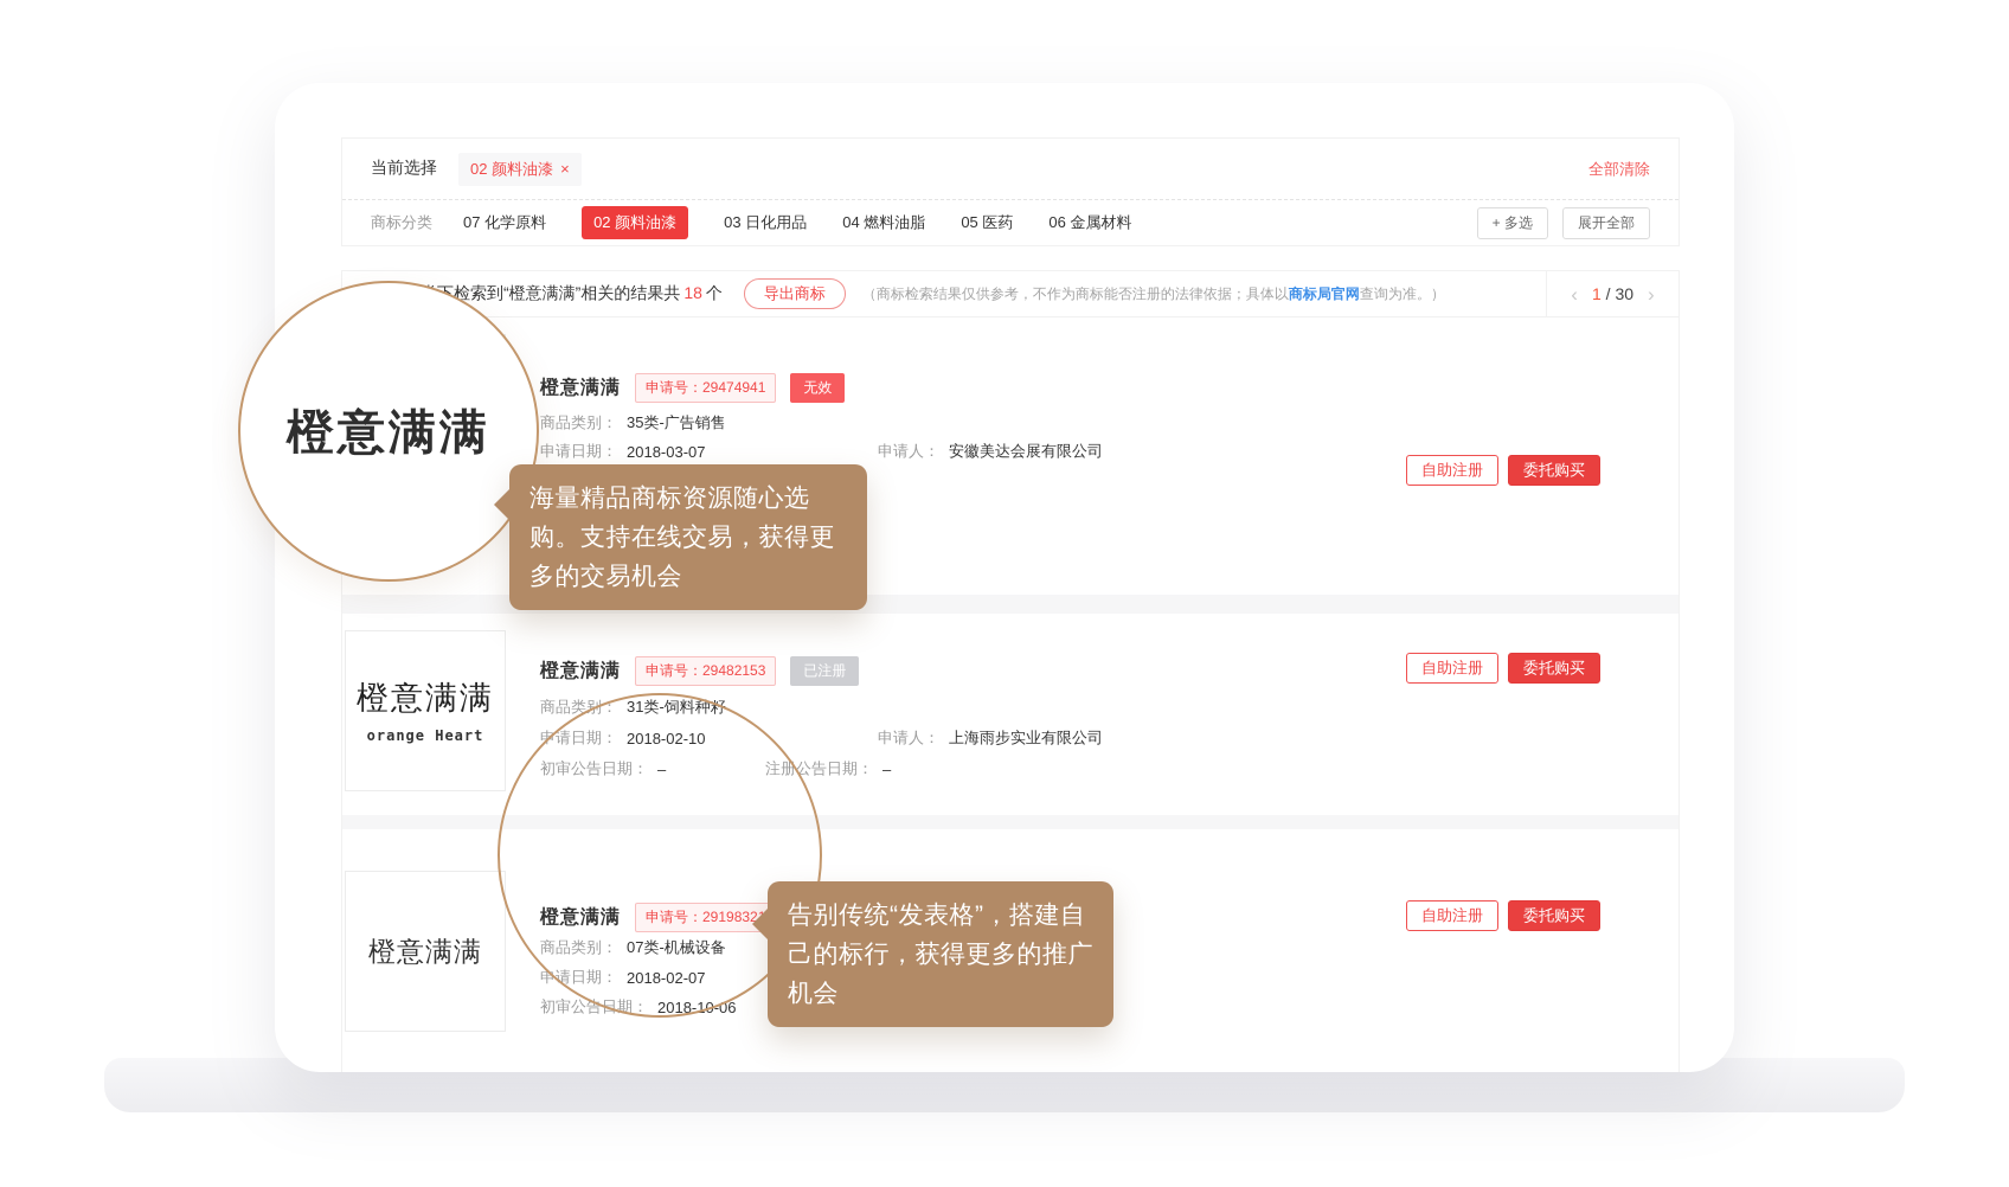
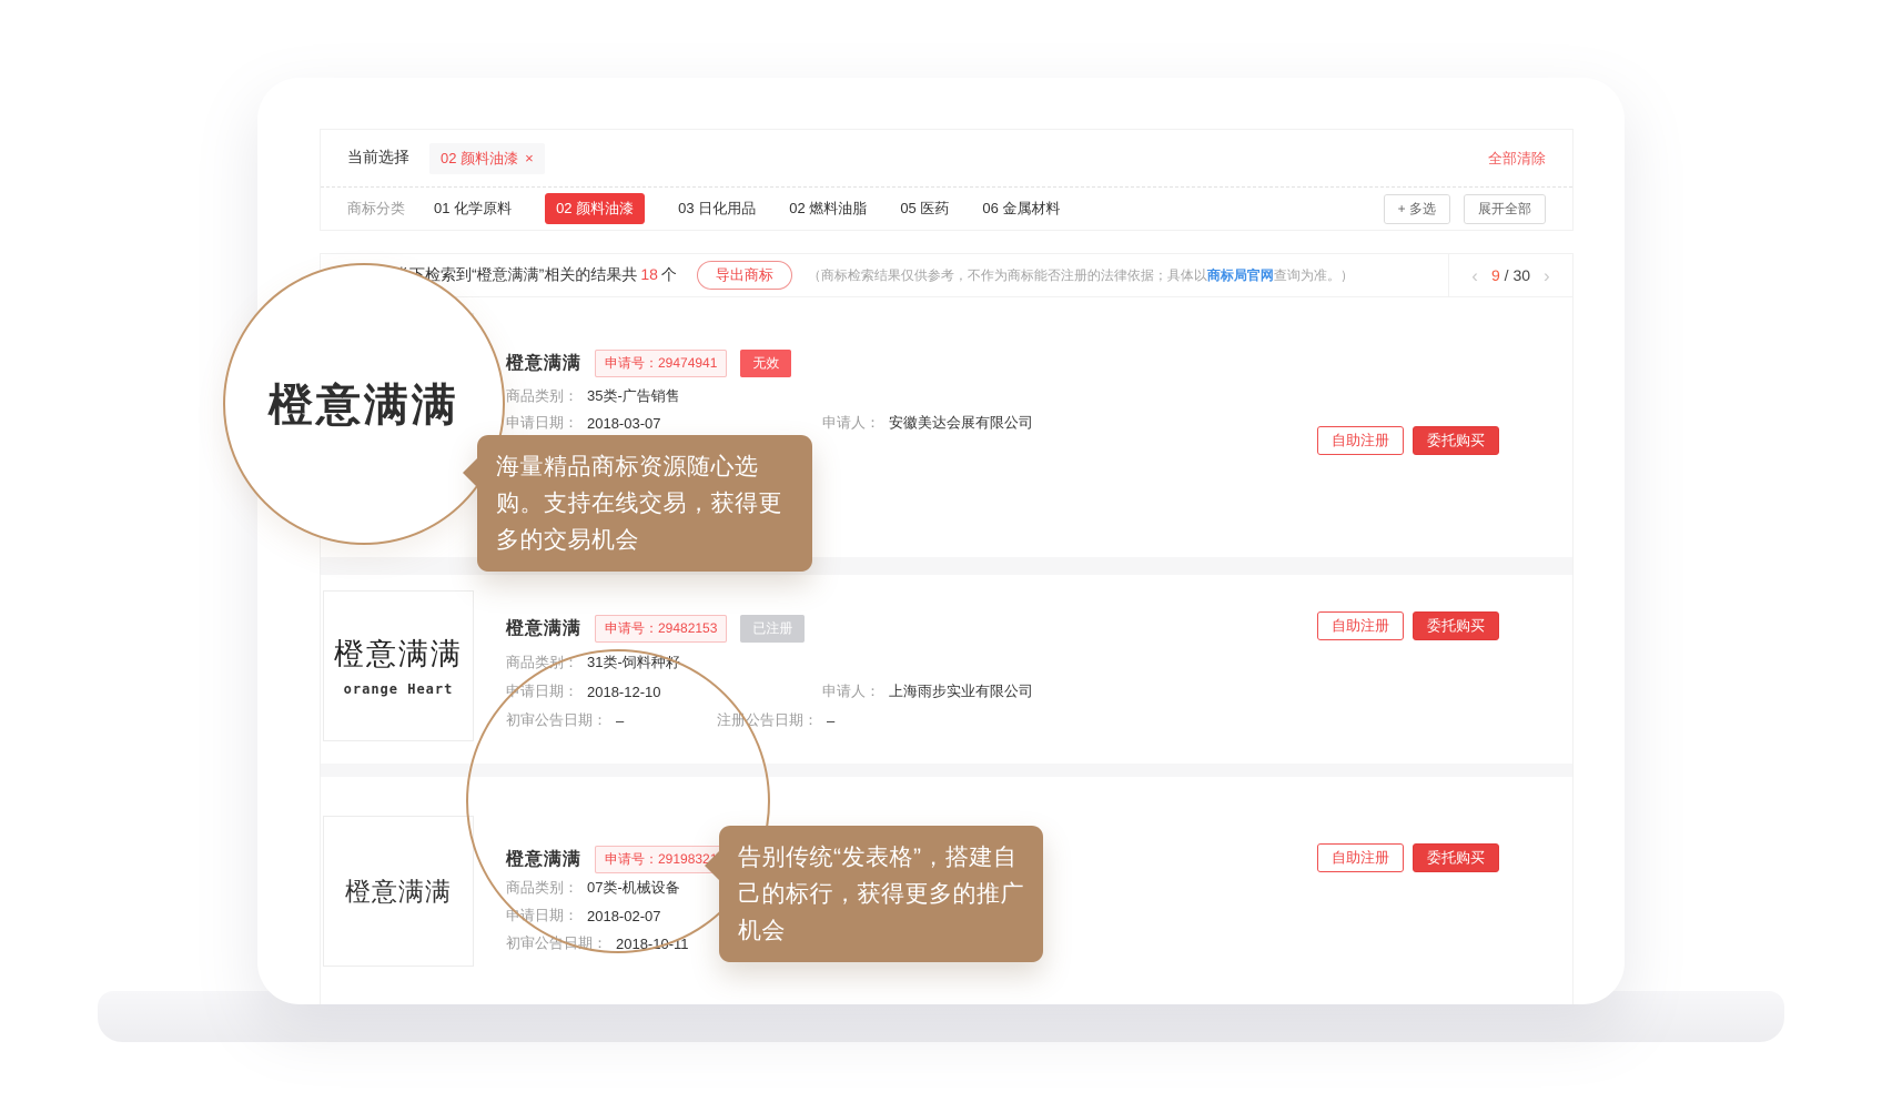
  当前选择
  02 颜料油漆
  ×
  全部清除
  商标分类
- 07 化学原料
+ 01 化学原料
  02 颜料油漆
  03 日化用品
- 04 燃料油脂
+ 02 燃料油脂
  05 医药
  06 金属材料
  + 多选
  展开全部
  检索到“橙意满满”相关的结果共 18 个
  导出商标
  （商标检索结果仅供参考，不作为商标能否注册的法律依据；具体以商标局官网查询为准。）
  ‹
- 1 / 30
+ 9 / 30
  ›
  橙意满满
  申请号：
  29474941
  无效
  商品类别：
  35类-广告销售
  申请日期：
  2018-03-07
  申请人：
  安徽美达会展有限公司
  自助注册
  委托购买
  橙意满满
  orange Heart
  橙意满满
  申请号：
  29482153
  已注册
  商品类别：
  31类-饲料种籽
  申请日期：
- 2018-02-10
+ 2018-12-10
  申请人：
  上海雨步实业有限公司
  初审公告日期：
  –
  注册公告日期：
  –
  自助注册
  委托购买
  橙意满满
  橙意满满
  申请号：
  291983
  商品类别：
  07类-机械设备
  申请日期：
  2018-02-07
  初审公告日期：
- 2018-10-06
+ 2018-10-11
  自助注册
  委托购买
  橙意满满
  海量精品商标资源随心选购。支持在线交易，获得更多的交易机会
  告别传统“发表格”，搭建自己的标行，获得更多的推广机会
